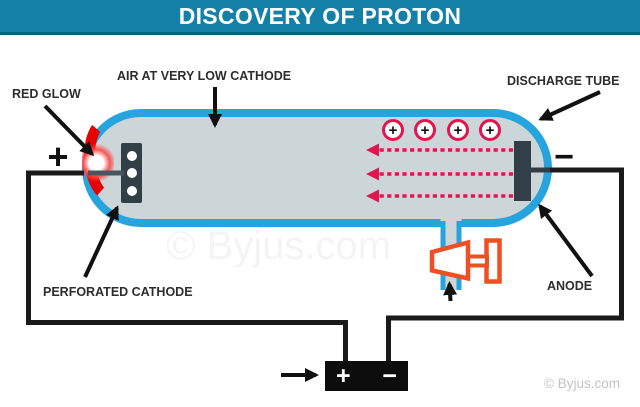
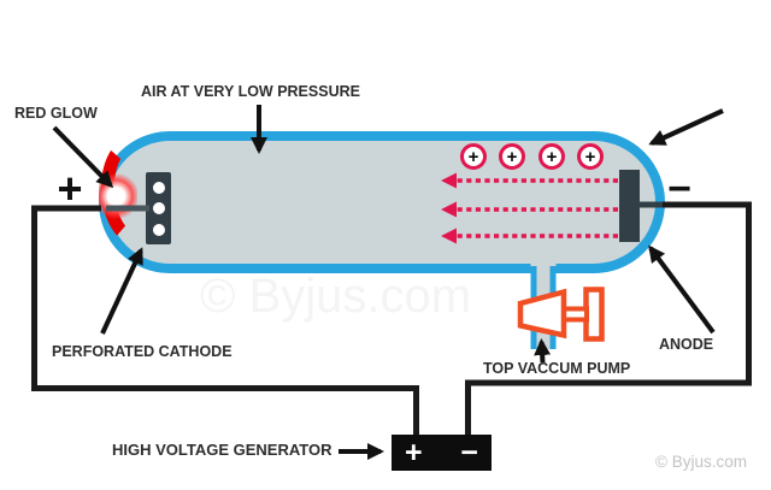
- DISCOVERY OF PROTON
  +
  +
  +
  +
  +
  −
  +
  −
  RED GLOW
- AIR AT VERY LOW CATHODE
+ AIR AT VERY LOW PRESSURE
- DISCHARGE TUBE
  PERFORATED CATHODE
  ANODE
+ TOP VACCUM PUMP
+ HIGH VOLTAGE GENERATOR
  © Byjus.com
  © Byjus.com
